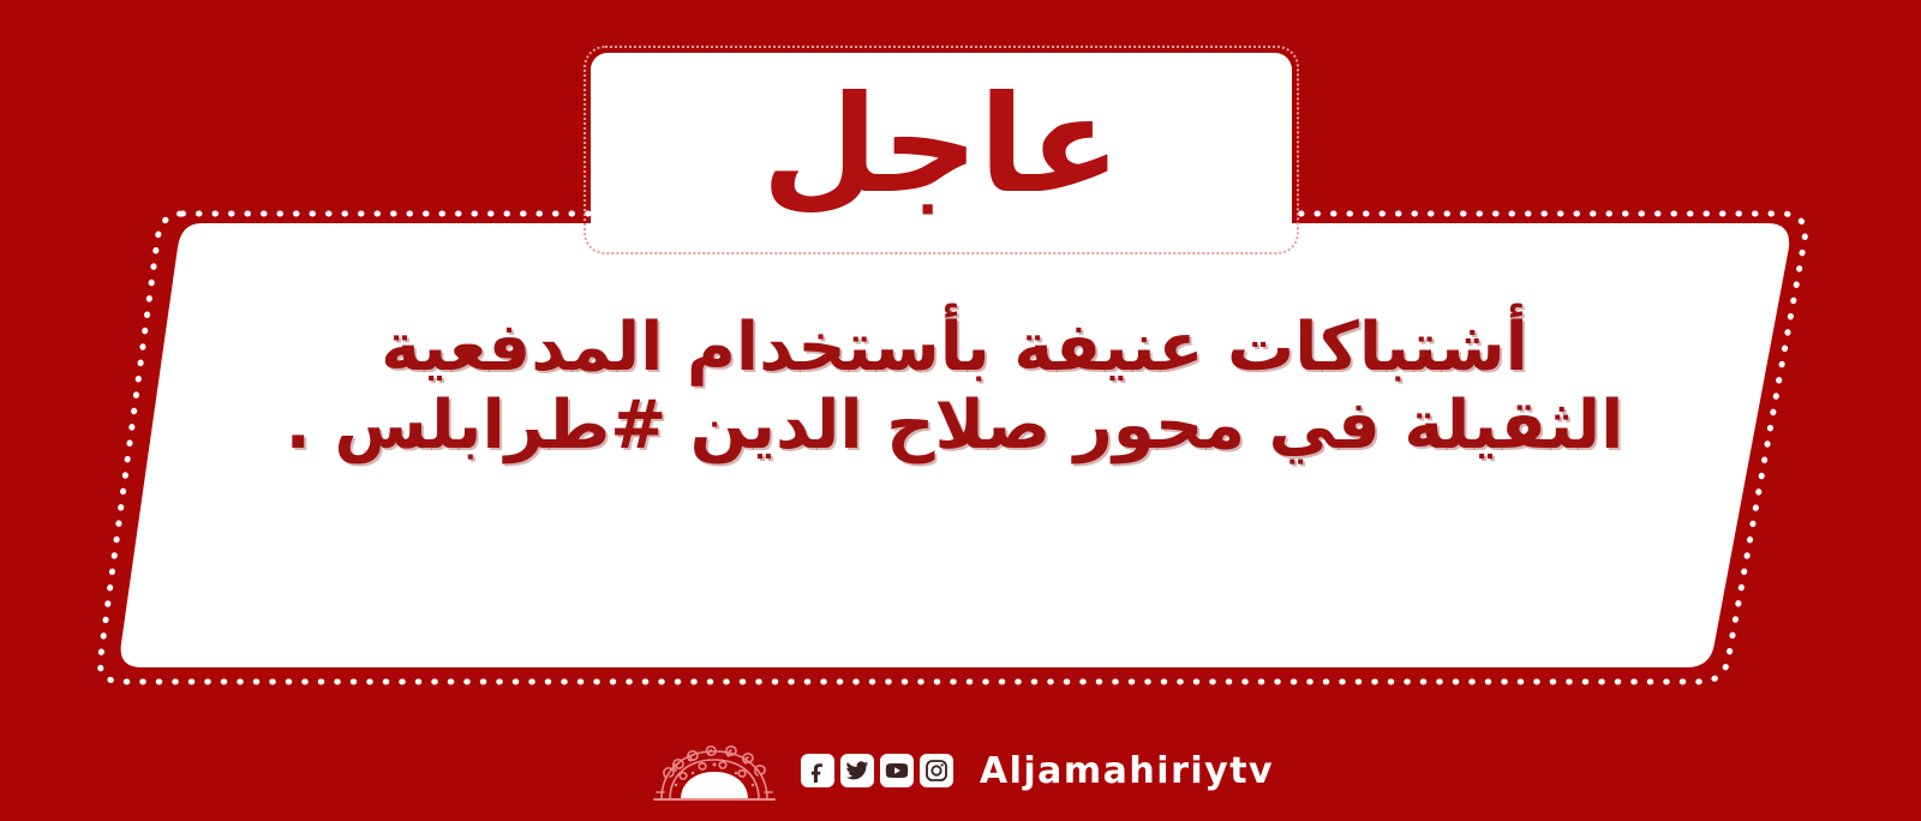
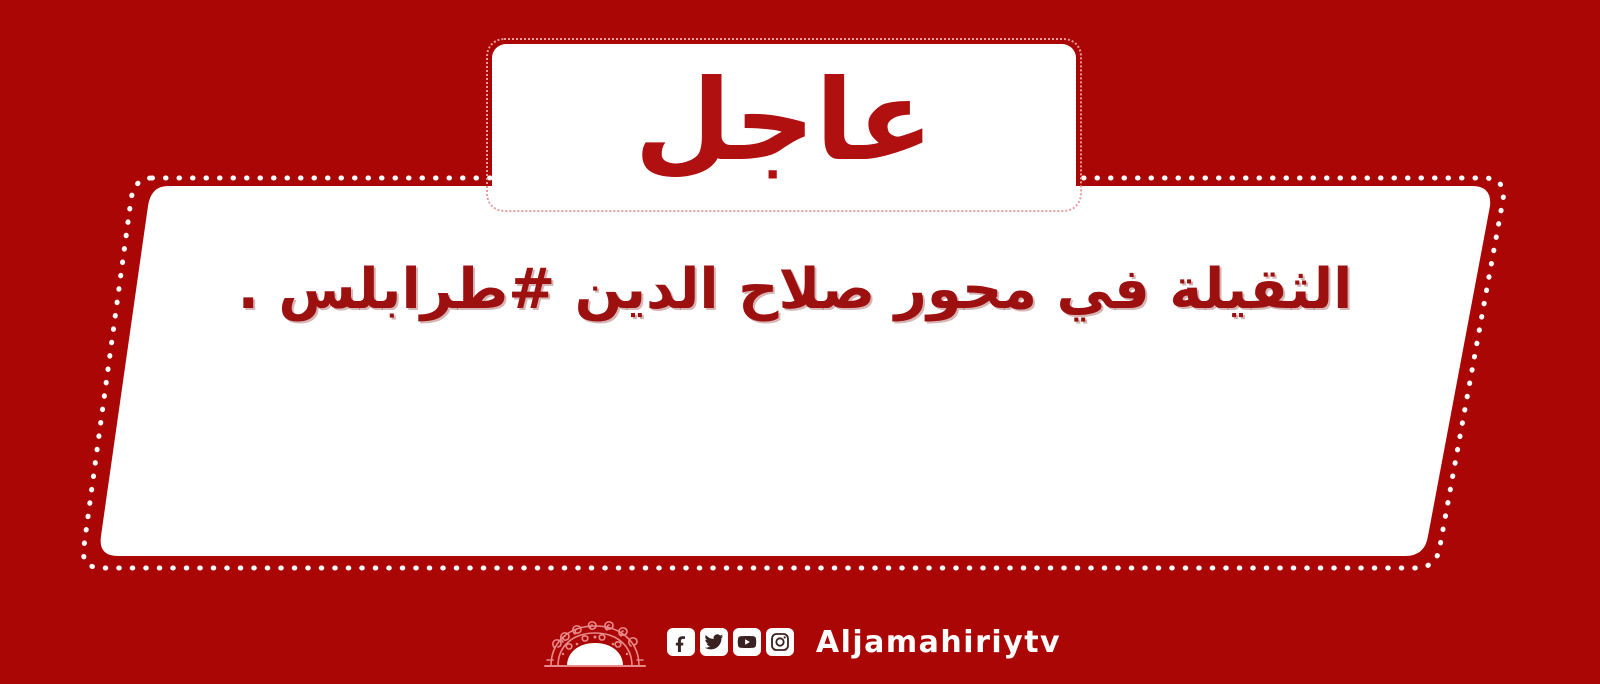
  عاجل
- أشتباكات عنيفة بأستخدام المدفعية
  الثقيلة في محور صلاح الدين #طرابلس .
  Aljamahiriytv
